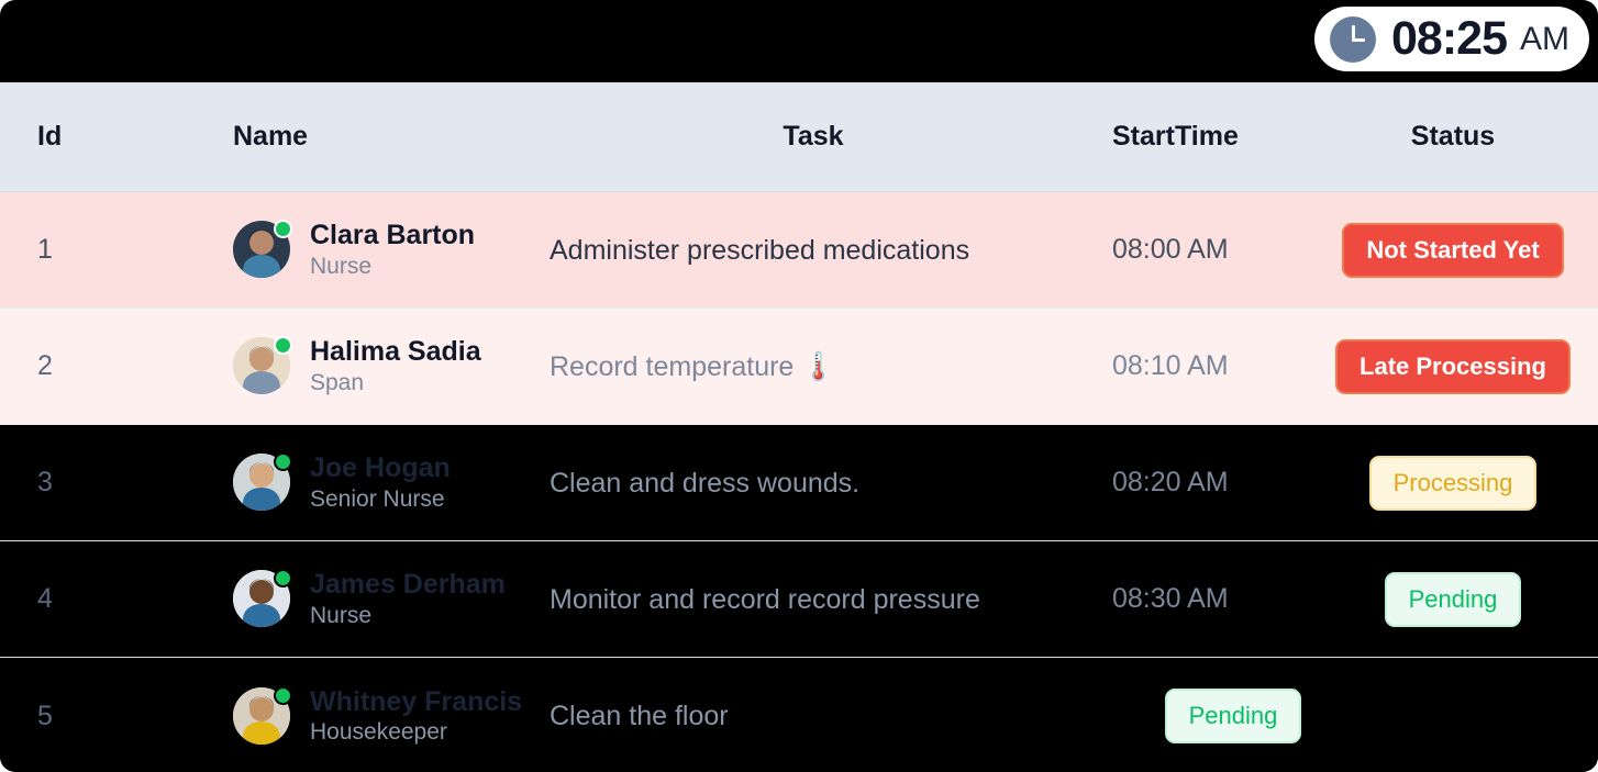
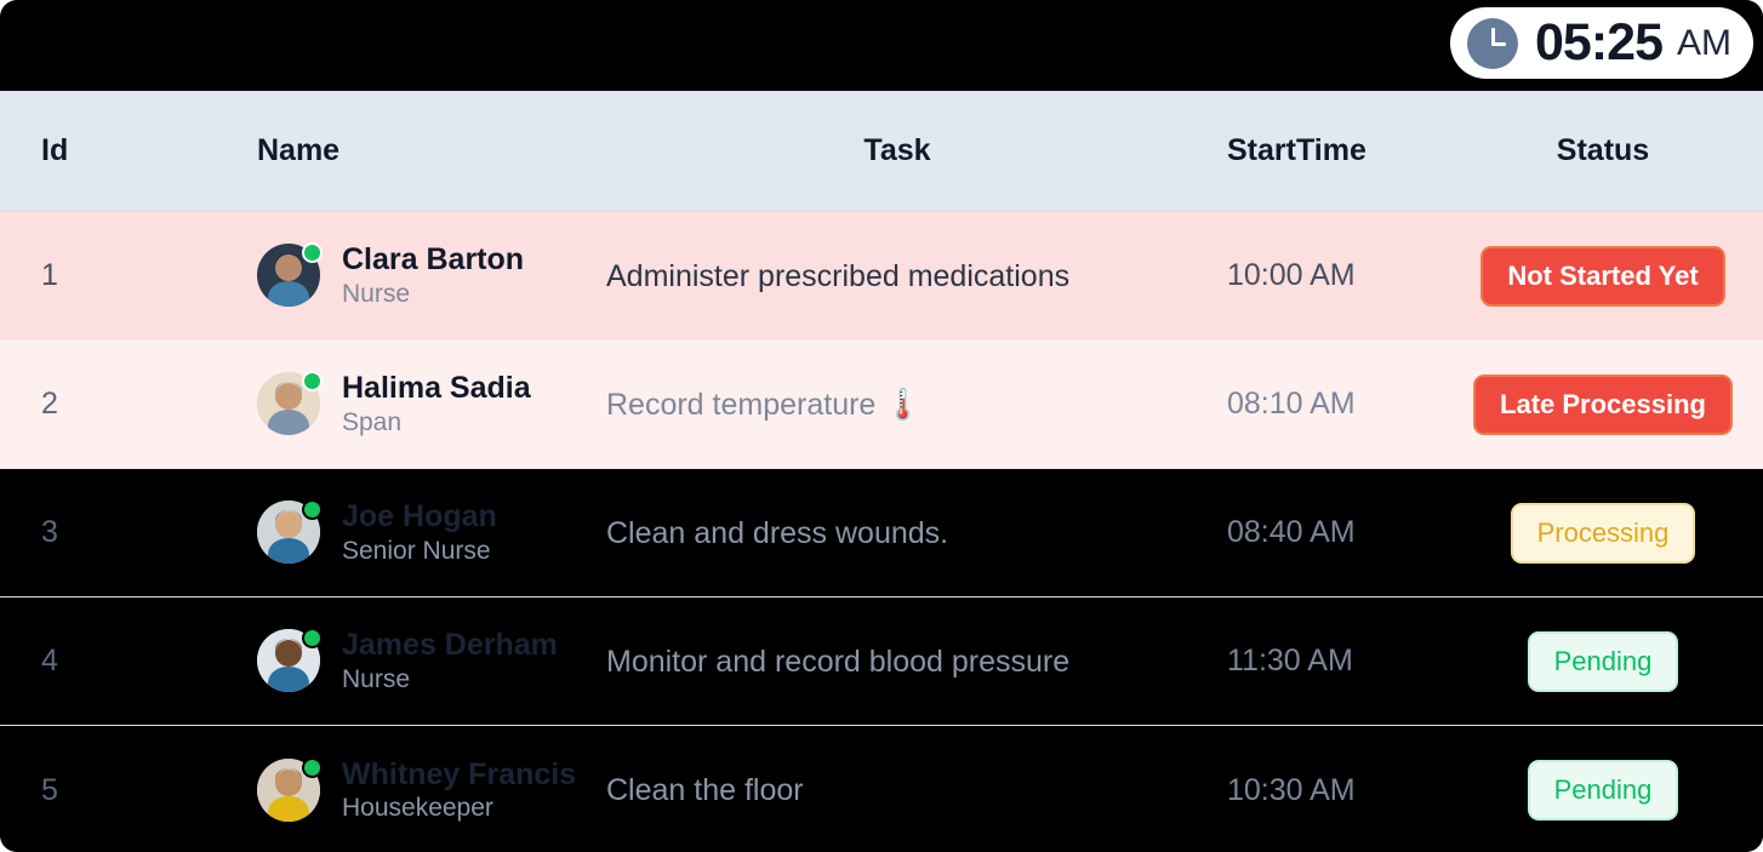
- 08:25
+ 05:25
  AM
  Id
  Name
  Task
  StartTime
  Status
  1
  Clara Barton
  Nurse
  Administer prescribed medications
- 08:00 AM
+ 10:00 AM
  Not Started Yet
  2
  Halima Sadia
  Span
  Record temperature 🌡️
  08:10 AM
  Late Processing
  3
  Joe Hogan
  Senior Nurse
  Clean and dress wounds.
- 08:20 AM
+ 08:40 AM
  Processing
  4
  James Derham
  Nurse
- Monitor and record record pressure
+ Monitor and record blood pressure
- 08:30 AM
+ 11:30 AM
  Pending
  5
  Whitney Francis
  Housekeeper
  Clean the floor
+ 10:30 AM
  Pending
